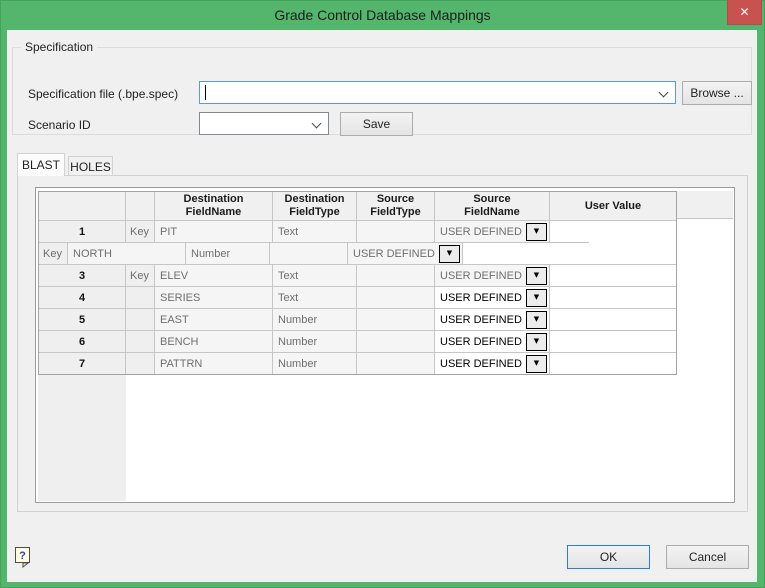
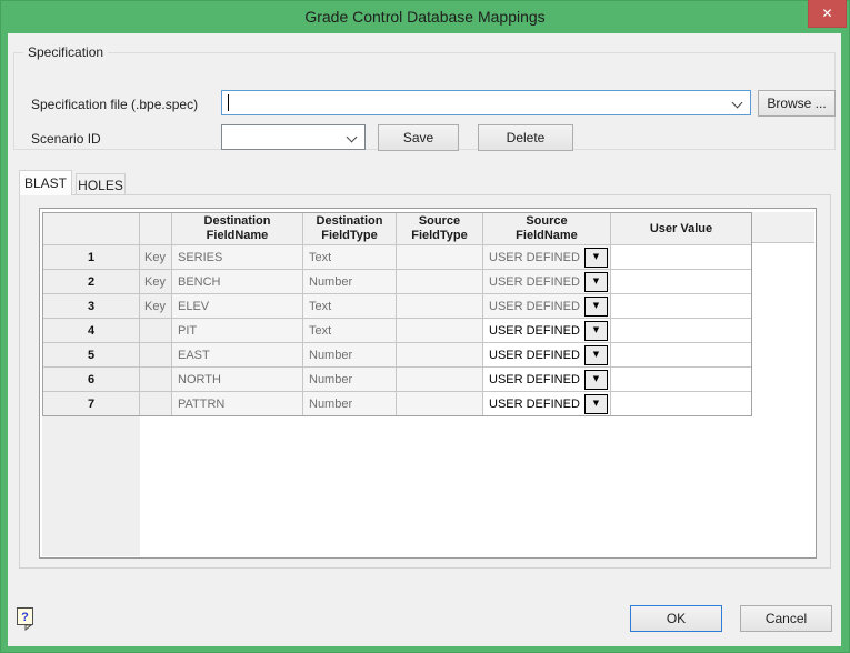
  Grade Control Database Mappings
  ✕
  Specification
  Specification file (.bpe.spec)
  Browse ...
  Scenario ID
  Save
+ Delete
  BLAST
  HOLES
  Destination
  FieldName
  Destination
  FieldType
  Source
  FieldType
  Source
  FieldName
  User Value
  1
  Key
- PIT
+ SERIES
  Text
  USER DEFINED
  ▼
+ 2
  Key
- NORTH
+ BENCH
  Number
  USER DEFINED
  ▼
  3
  Key
  ELEV
  Text
  USER DEFINED
  ▼
  4
- SERIES
+ PIT
  Text
  USER DEFINED
  ▼
  5
  EAST
  Number
  USER DEFINED
  ▼
  6
- BENCH
+ NORTH
  Number
  USER DEFINED
  ▼
  7
  PATTRN
  Number
  USER DEFINED
  ▼
  ?
  OK
  Cancel
